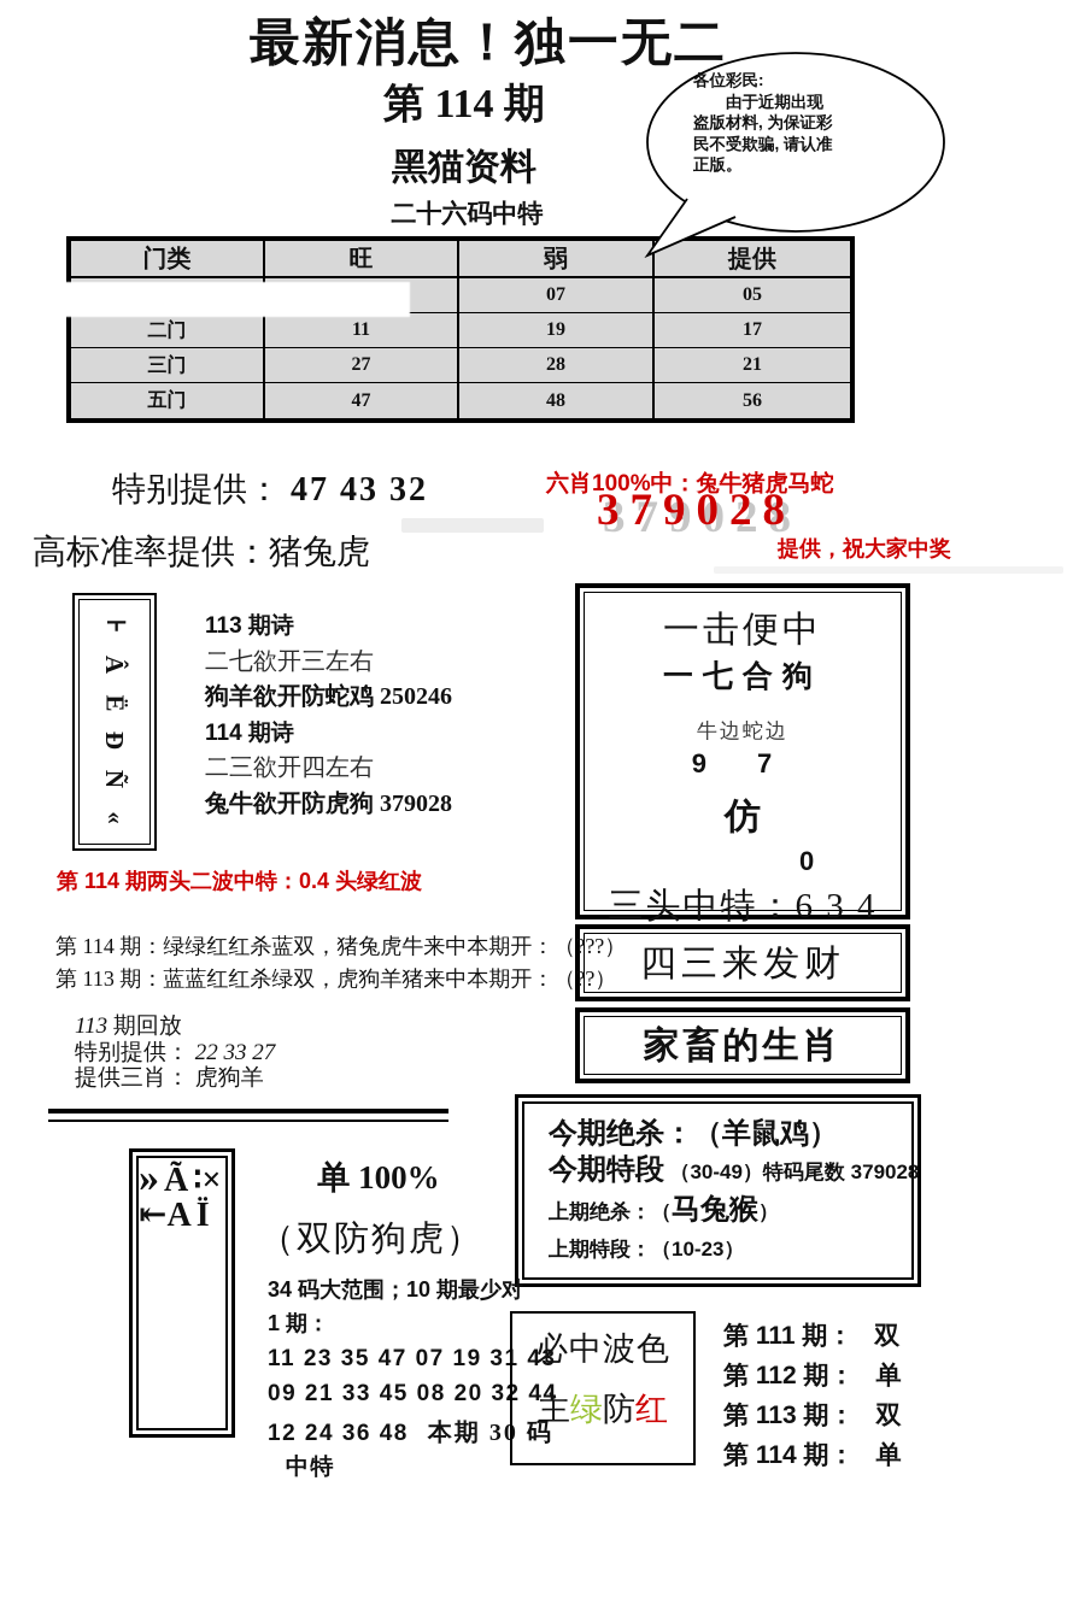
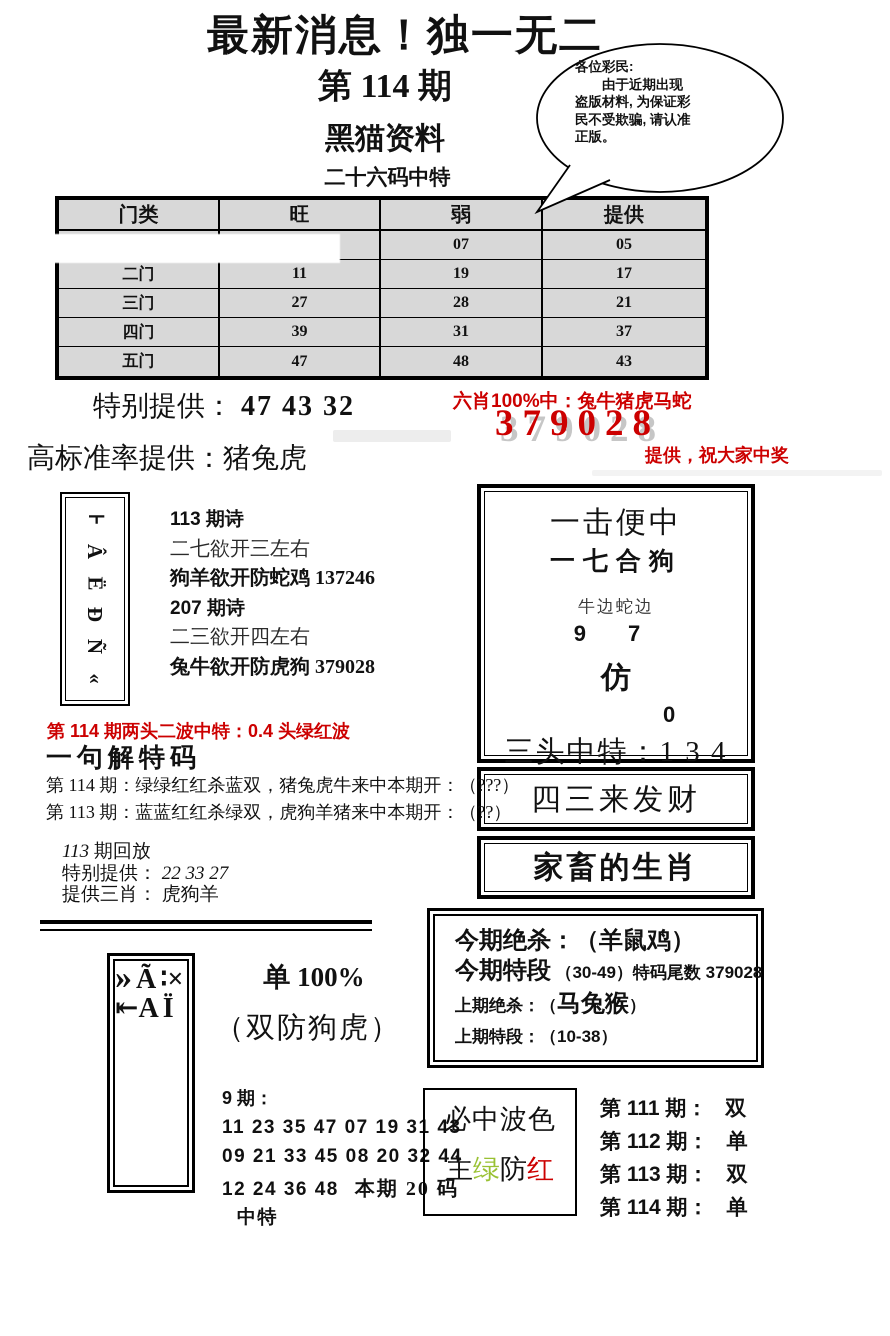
  最新消息！独一无二
  第 114 期
  黑猫资料
  二十六码中特
  各位彩民:
  由于近期出现
  盗版材料, 为保证彩
  民不受欺骗, 请认准
  正版。
  门类
  旺
  弱
  提供
  07
  05
  二门
  11
  19
  17
  三门
  27
  28
  21
+ 四门
+ 39
+ 31
+ 37
  五门
  47
  48
- 56
+ 43
  特别提供： 47 43 32
  六肖100%中：兔牛猪虎马蛇
  379028
  提供，祝大家中奖
  高标准率提供：猪兔虎
  113 期诗
  二七欲开三左右
- 狗羊欲开防蛇鸡 250246
+ 狗羊欲开防蛇鸡 137246
- 114 期诗
+ 207 期诗
  二三欲开四左右
  兔牛欲开防虎狗 379028
  一击便中
  一七合狗
  牛边蛇边
  9 7
  仿
  0
- 三头中特：6 3 4
+ 三头中特：1 3 4
  四三来发财
  家畜的生肖
  第 114 期两头二波中特：0.4 头绿红波
+ 一句解特码
  第 114 期：绿绿红红杀蓝双，猪兔虎牛来中本期开：（???）
  第 113 期：蓝蓝红红杀绿双，虎狗羊猪来中本期开：（??）
  113 期回放
  特别提供： 22 33 27
  提供三肖： 虎狗羊
  今期绝杀：（羊鼠鸡）
  今期特段 （30-49）特码尾数 379028
  上期绝杀：（马兔猴）
- 上期特段：（10-23）
+ 上期特段：（10-38）
  » Ã ∶× ⇤A Ï
  单 100%
  （双防狗虎）
- 34 码大范围；10 期最少对
- 1 期：
+ 9 期：
  11 23 35 47 07 19 31 43
  09 21 33 45 08 20 32 44
- 12 24 36 48 本期 30 码
+ 12 24 36 48 本期 20 码
  中特
  必中波色
  主绿防红
  第 111 期：
  双
  第 112 期：
  单
  第 113 期：
  双
  第 114 期：
  单
